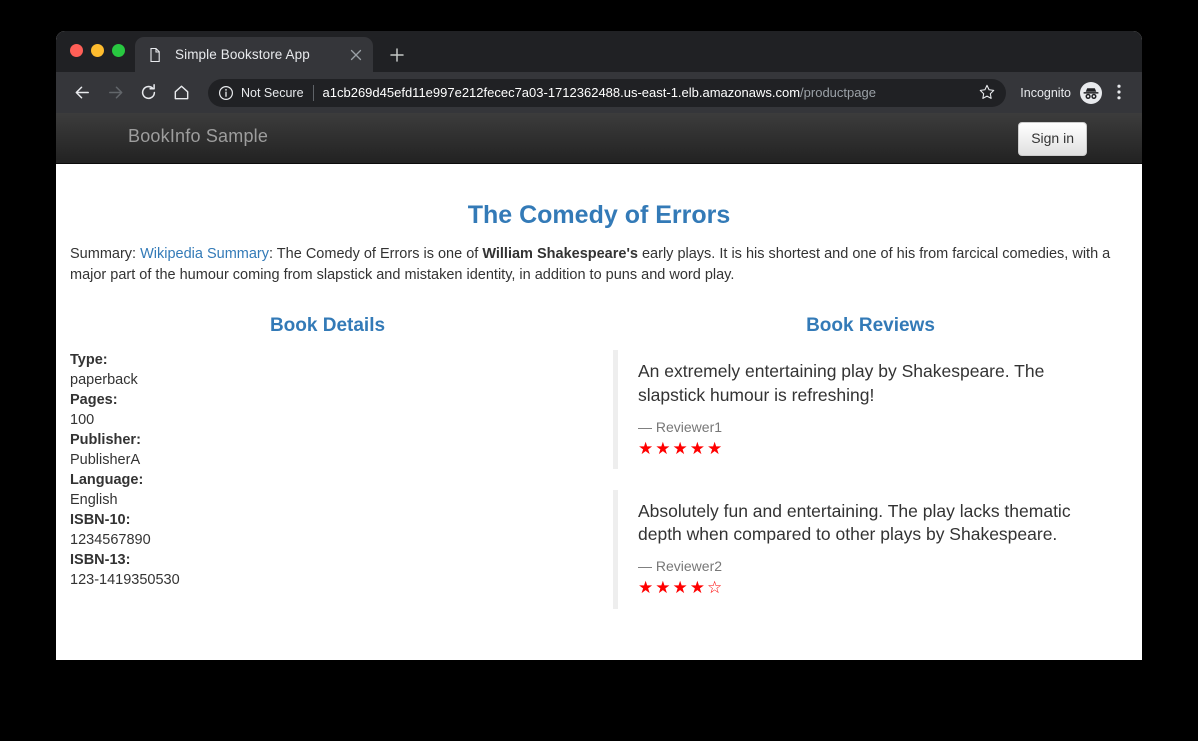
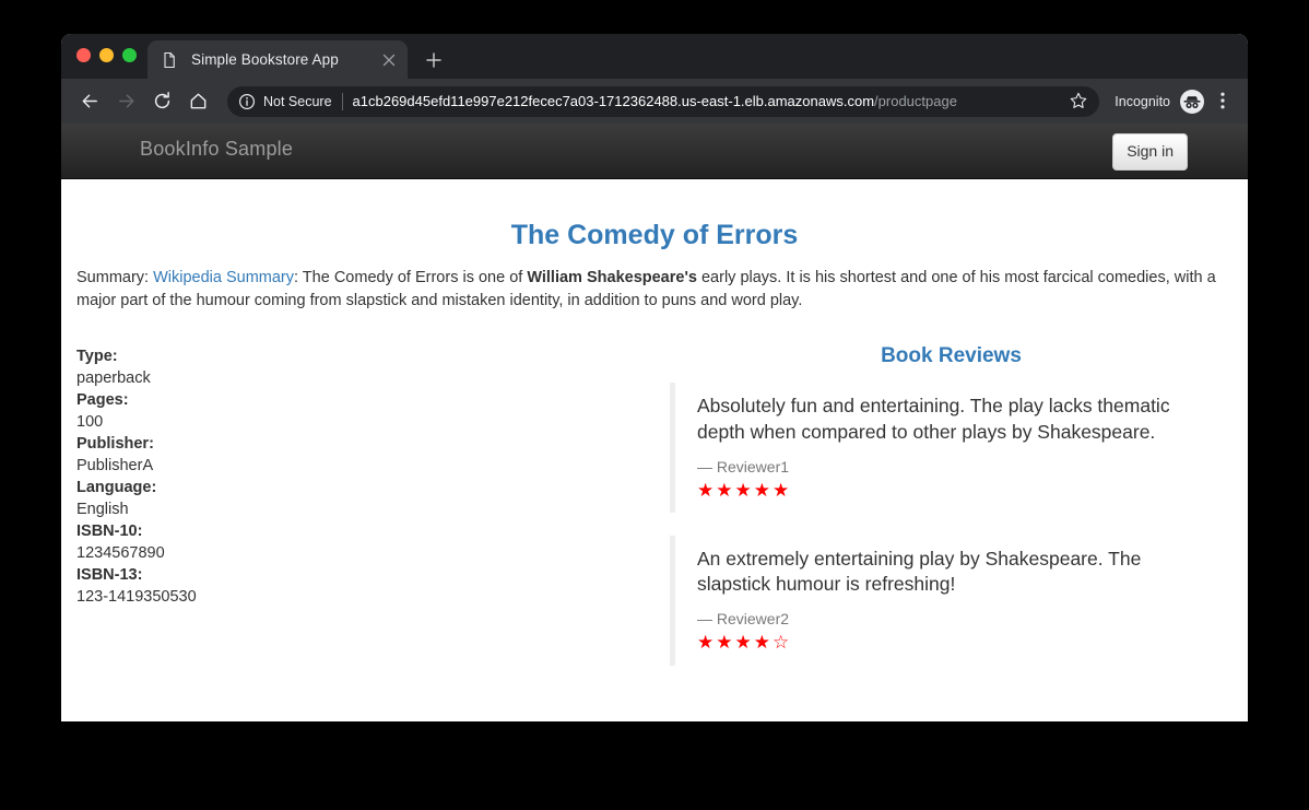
  Simple Bookstore App
  Not Secure
  a1cb269d45efd11e997e212fecec7a03-1712362488.us-east-1.elb.amazonaws.com/productpage
  Incognito
  BookInfo Sample
  Sign in
  The Comedy of Errors
- Summary: Wikipedia Summary: The Comedy of Errors is one of William Shakespeare's early plays. It is his shortest and one of his from farcical comedies, with a major part of the humour coming from slapstick and mistaken identity, in addition to puns and word play.
+ Summary: Wikipedia Summary: The Comedy of Errors is one of William Shakespeare's early plays. It is his shortest and one of his most farcical comedies, with a major part of the humour coming from slapstick and mistaken identity, in addition to puns and word play.
- Book Details
  Type:
  paperback
  Pages:
  100
  Publisher:
  PublisherA
  Language:
  English
  ISBN-10:
  1234567890
  ISBN-13:
  123-1419350530
  Book Reviews
- An extremely entertaining play by Shakespeare. The slapstick humour is refreshing!
+ Absolutely fun and entertaining. The play lacks thematic depth when compared to other plays by Shakespeare.
  — Reviewer1
  ★★★★★
- Absolutely fun and entertaining. The play lacks thematic depth when compared to other plays by Shakespeare.
+ An extremely entertaining play by Shakespeare. The slapstick humour is refreshing!
  — Reviewer2
  ★★★★☆
